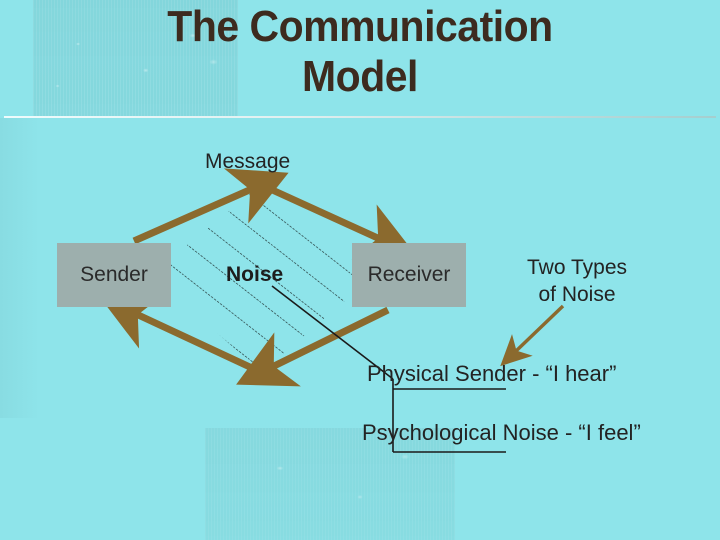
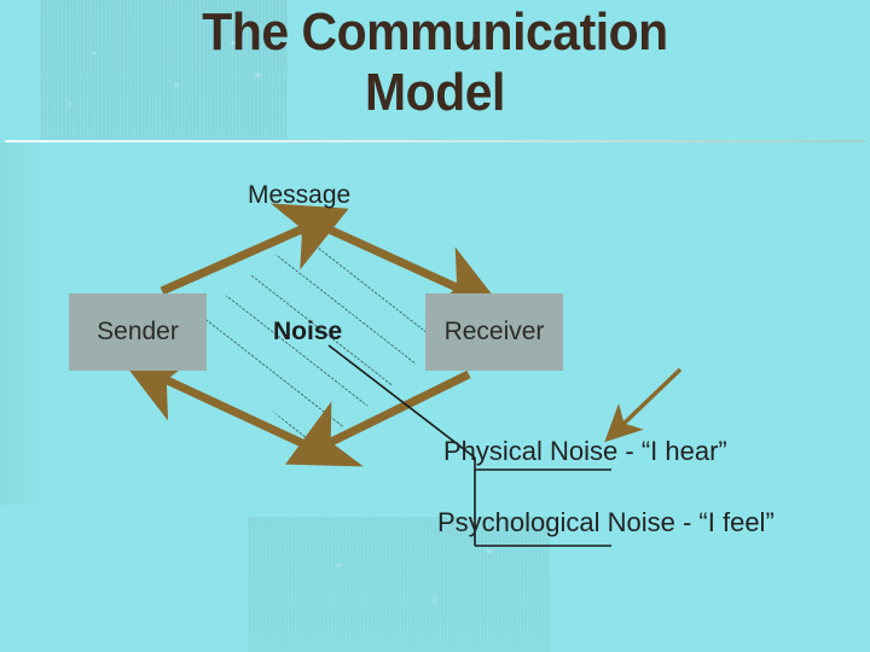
  The Communication
  Model
  Sender
  Receiver
  Message
  Noise
- Two Types
- of Noise
- Physical Sender - “I hear”
+ Physical Noise - “I hear”
  Psychological Noise - “I feel”
